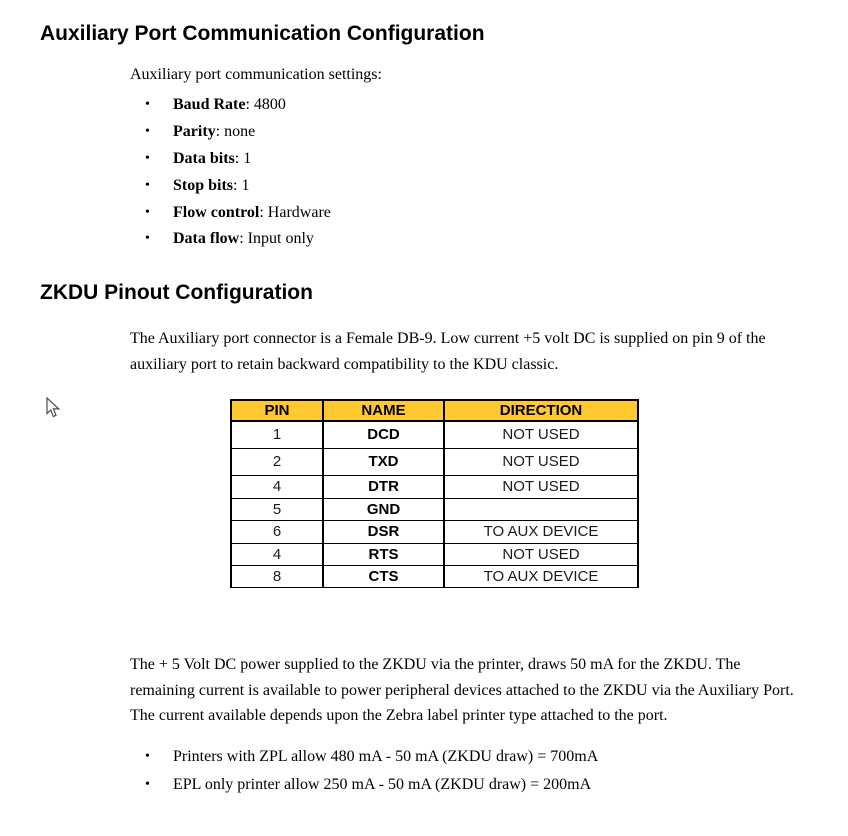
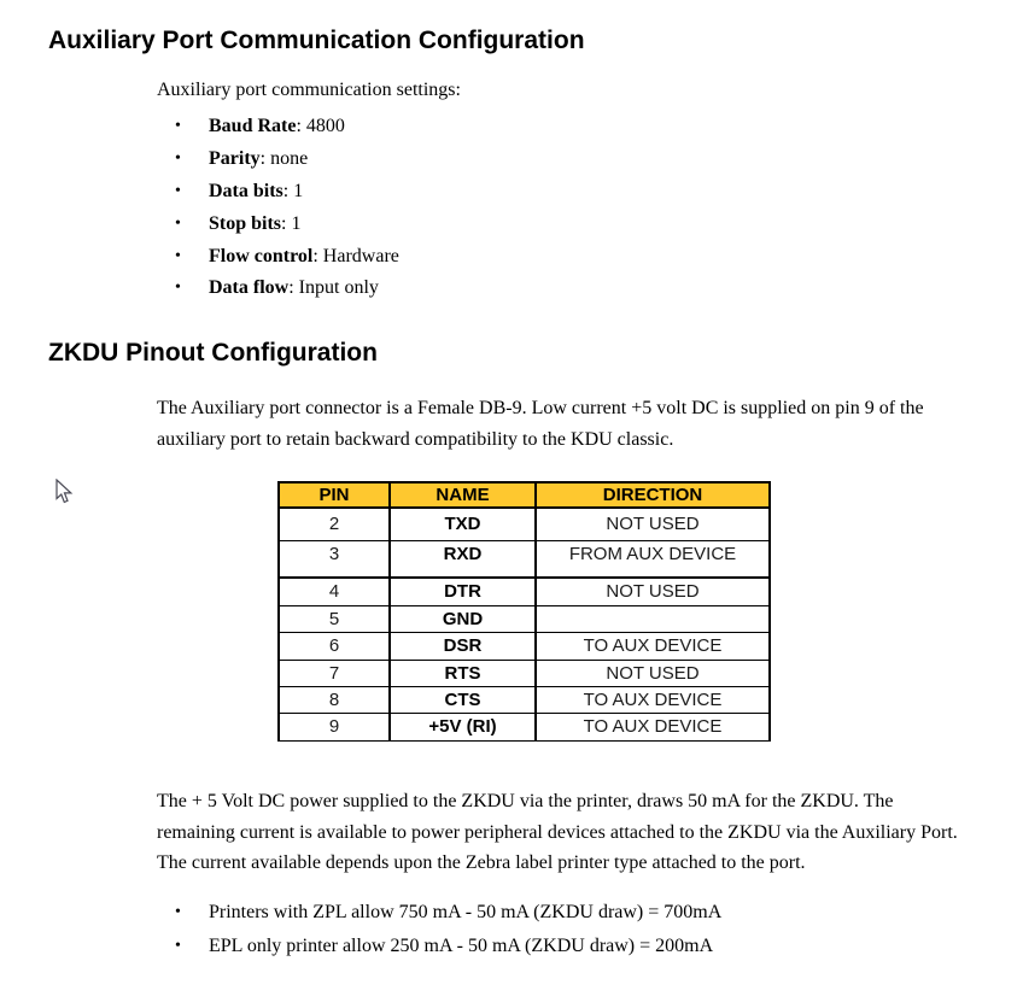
  Auxiliary Port Communication Configuration
  Auxiliary port communication settings:
  •
  Baud Rate: 4800
  •
  Parity: none
  •
  Data bits: 1
  •
  Stop bits: 1
  •
  Flow control: Hardware
  •
  Data flow: Input only
  ZKDU Pinout Configuration
  The Auxiliary port connector is a Female DB-9. Low current +5 volt DC is supplied on pin 9 of the auxiliary port to retain backward compatibility to the KDU classic.
  PIN	NAME	DIRECTION
- 1	DCD	NOT USED
  2	TXD	NOT USED
+ 3	RXD	FROM AUX DEVICE
  4	DTR	NOT USED
  5	GND
  6	DSR	TO AUX DEVICE
- 4	RTS	NOT USED
+ 7	RTS	NOT USED
  8	CTS	TO AUX DEVICE
+ 9	+5V (RI)	TO AUX DEVICE
  The + 5 Volt DC power supplied to the ZKDU via the printer, draws 50 mA for the ZKDU. The remaining current is available to power peripheral devices attached to the ZKDU via the Auxiliary Port. The current available depends upon the Zebra label printer type attached to the port.
  •
- Printers with ZPL allow 480 mA - 50 mA (ZKDU draw) = 700mA
+ Printers with ZPL allow 750 mA - 50 mA (ZKDU draw) = 700mA
  •
  EPL only printer allow 250 mA - 50 mA (ZKDU draw) = 200mA
